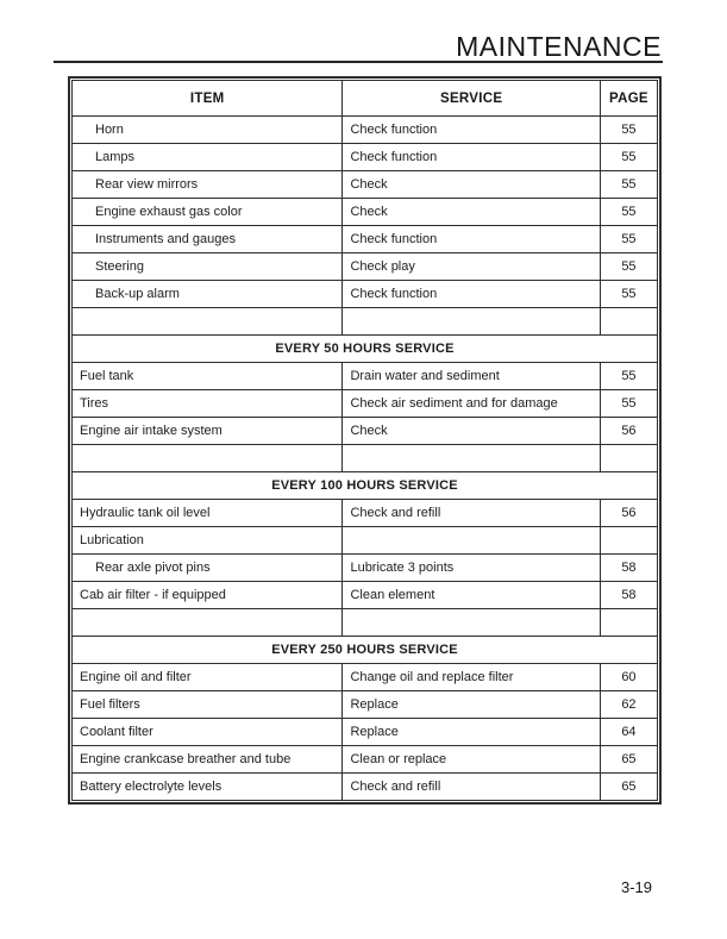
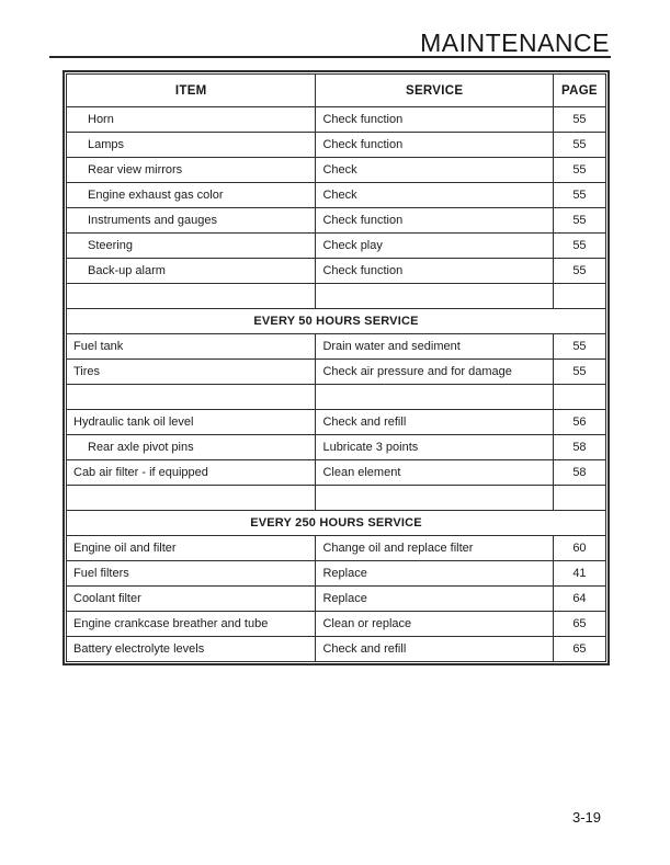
  MAINTENANCE
  ITEM	SERVICE	PAGE
  Horn	Check function	55
  Lamps	Check function	55
  Rear view mirrors	Check	55
  Engine exhaust gas color	Check	55
  Instruments and gauges	Check function	55
  Steering	Check play	55
  Back-up alarm	Check function	55
  EVERY 50 HOURS SERVICE
  Fuel tank	Drain water and sediment	55
- Tires	Check air sediment and for damage	55
+ Tires	Check air pressure and for damage	55
- Engine air intake system	Check	56
- EVERY 100 HOURS SERVICE
  Hydraulic tank oil level	Check and refill	56
- Lubrication
  Rear axle pivot pins	Lubricate 3 points	58
  Cab air filter - if equipped	Clean element	58
  EVERY 250 HOURS SERVICE
  Engine oil and filter	Change oil and replace filter	60
- Fuel filters	Replace	62
+ Fuel filters	Replace	41
  Coolant filter	Replace	64
  Engine crankcase breather and tube	Clean or replace	65
  Battery electrolyte levels	Check and refill	65
  3-19
